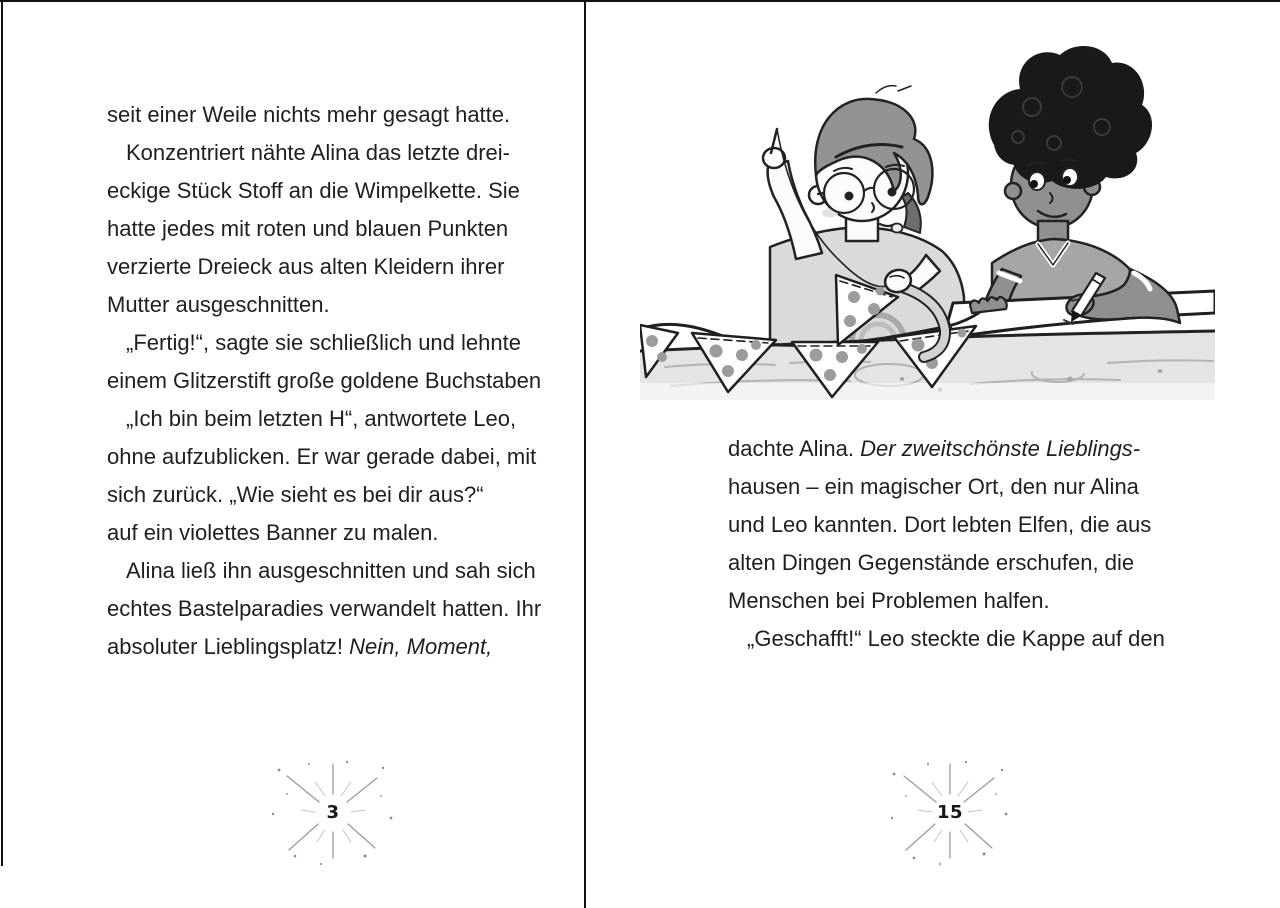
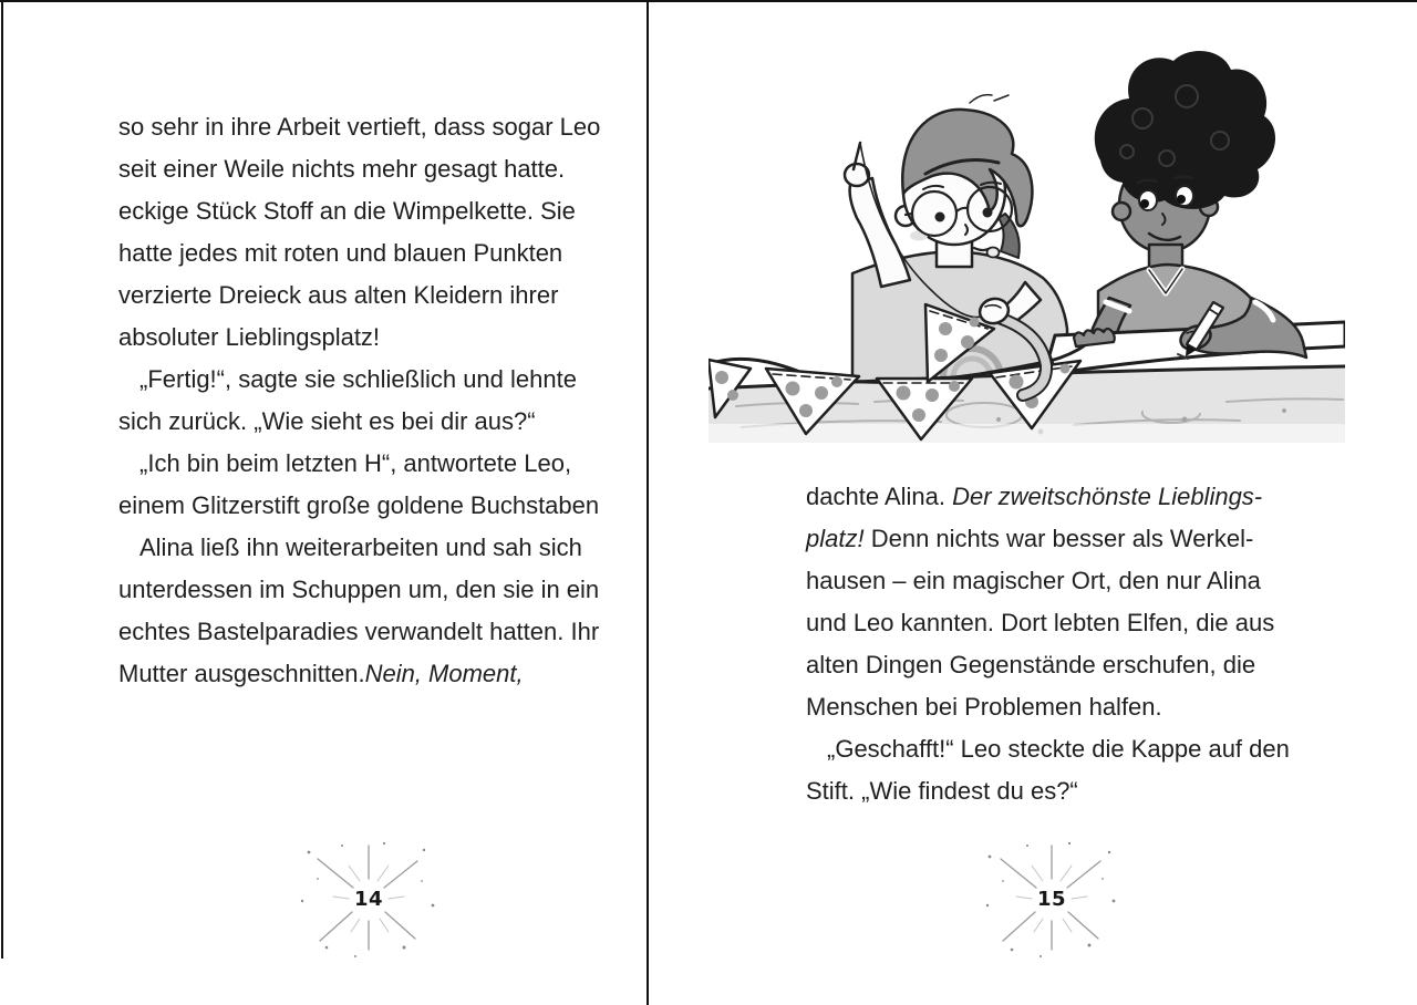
+ so sehr in ihre Arbeit vertieft, dass sogar Leo
  seit einer Weile nichts mehr gesagt hatte.
- Konzentriert nähte Alina das letzte drei-
  eckige Stück Stoff an die Wimpelkette. Sie
  hatte jedes mit roten und blauen Punkten
  verzierte Dreieck aus alten Kleidern ihrer
- Mutter ausgeschnitten.
+ absoluter Lieblingsplatz!
  „Fertig!“, sagte sie schließlich und lehnte
- einem Glitzerstift große goldene Buchstaben
+ sich zurück. „Wie sieht es bei dir aus?“
  „Ich bin beim letzten H“, antwortete Leo,
- ohne aufzublicken. Er war gerade dabei, mit
- sich zurück. „Wie sieht es bei dir aus?“
+ einem Glitzerstift große goldene Buchstaben
- auf ein violettes Banner zu malen.
- Alina ließ ihn ausgeschnitten und sah sich
+ Alina ließ ihn weiterarbeiten und sah sich
+ unterdessen im Schuppen um, den sie in ein
  echtes Bastelparadies verwandelt hatten. Ihr
- absoluter Lieblingsplatz! Nein, Moment,
+ Mutter ausgeschnitten.Nein, Moment,
- 3
+ 14
  dachte Alina. Der zweitschönste Lieblings-
+ platz! Denn nichts war besser als Werkel-
  hausen – ein magischer Ort, den nur Alina
  und Leo kannten. Dort lebten Elfen, die aus
  alten Dingen Gegenstände erschufen, die
  Menschen bei Problemen halfen.
  „Geschafft!“ Leo steckte die Kappe auf den
+ Stift. „Wie findest du es?“
  15
